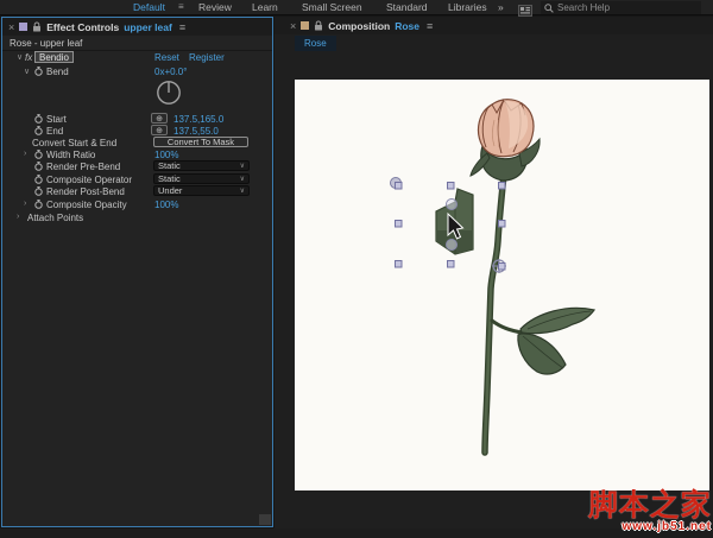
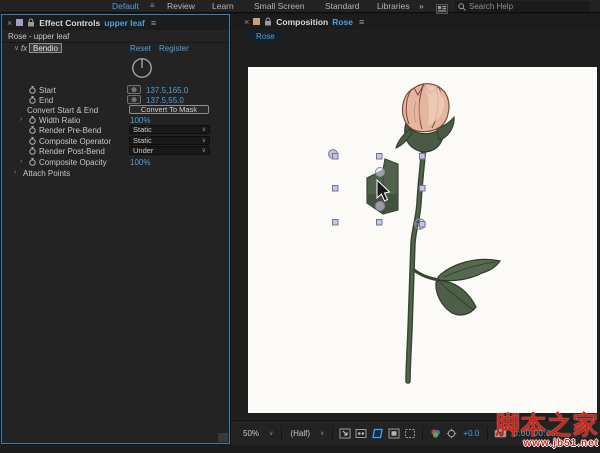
  Default
  ≡
  Review
  Learn
  Small Screen
  Standard
  Libraries
  »
  Search Help
  ×
  Effect Controls
  upper leaf
  ≡
  Rose - upper leaf
  fx
  Bendio
  Reset
  Register
- Bend
- 0x+0.0°
  Start
  137.5,165.0
  End
  137.5,55.0
  Convert Start & End
  Convert To Mask
  Width Ratio
  100%
  Render Pre-Bend
  Static
  Composite Operator
  Static
  Render Post-Bend
  Under
  Composite Opacity
  100%
  Attach Points
  ×
  Composition
  Rose
  ≡
  Rose
+ 50%
+ (Half)
+ +0.0
+ 0:00:00:00
  脚本之家
  www.jb51.net
